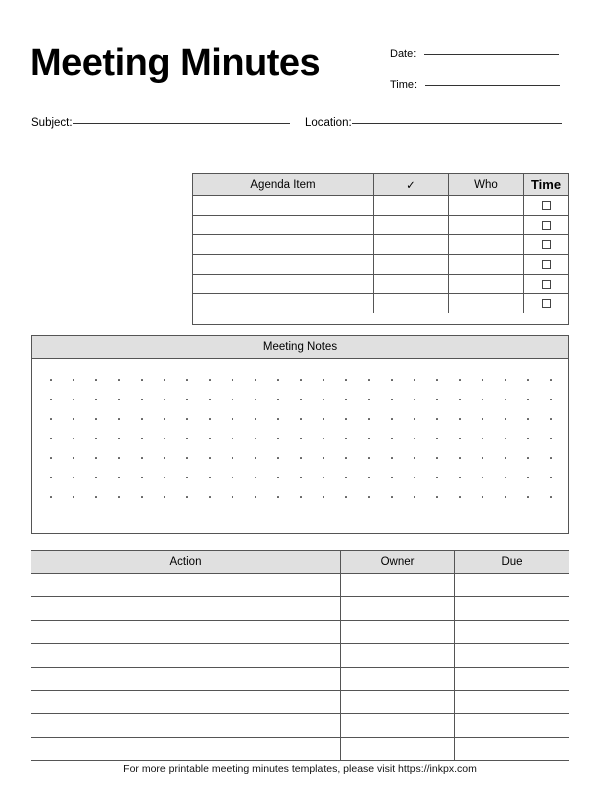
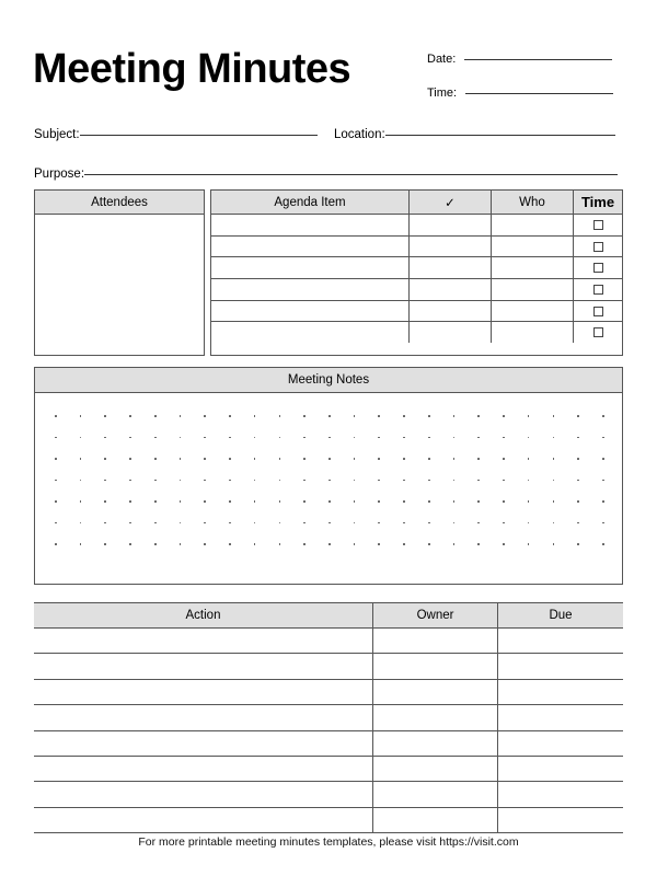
  Meeting Minutes
  Date:
  Time:
  Subject:
  Location:
+ Purpose:
+ Attendees
  Agenda Item
  ✓
  Who
  Time
  Meeting Notes
  Action
  Owner
  Due
- For more printable meeting minutes templates, please visit https://inkpx.com
+ For more printable meeting minutes templates, please visit https://visit.com
